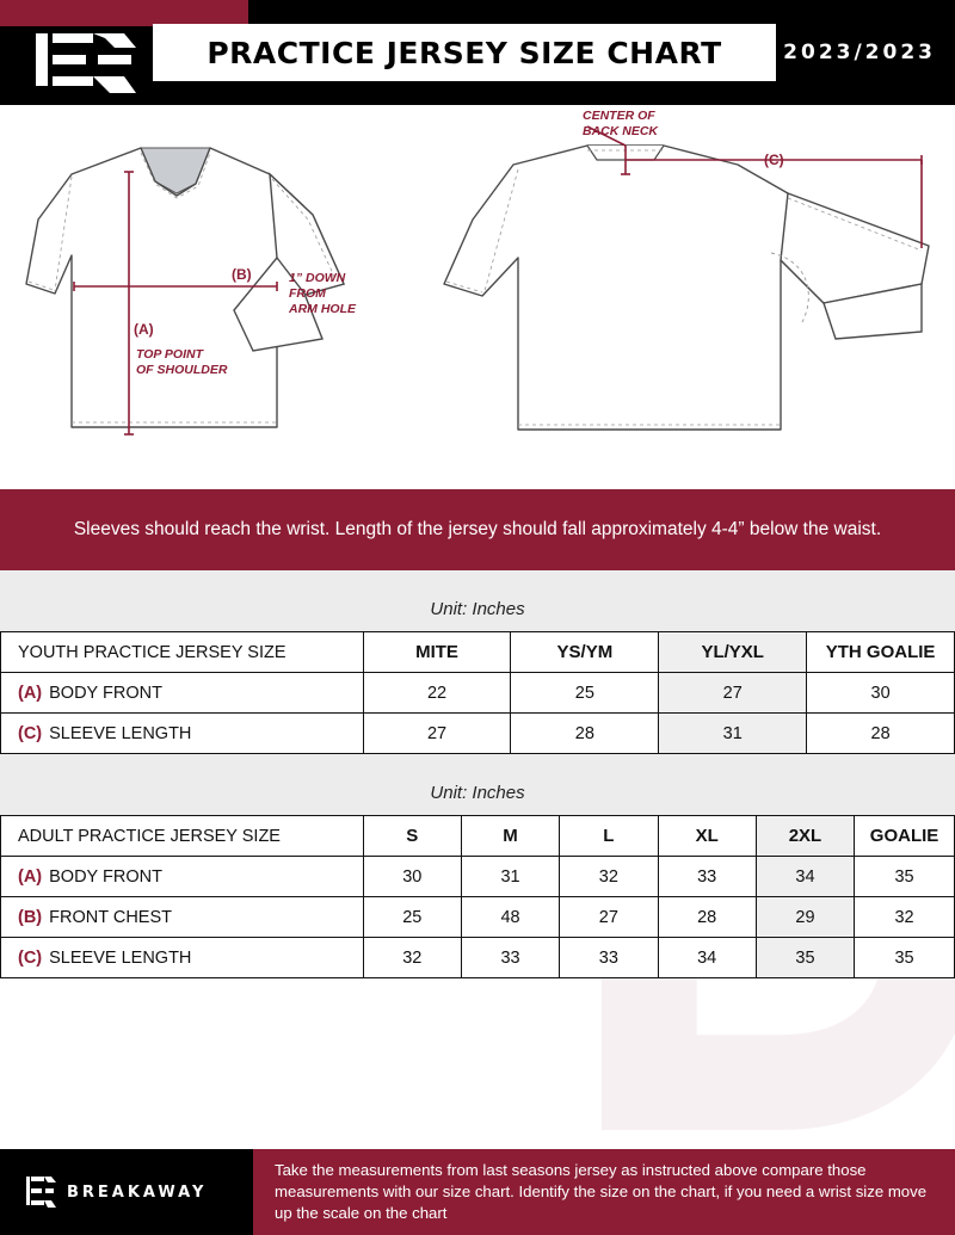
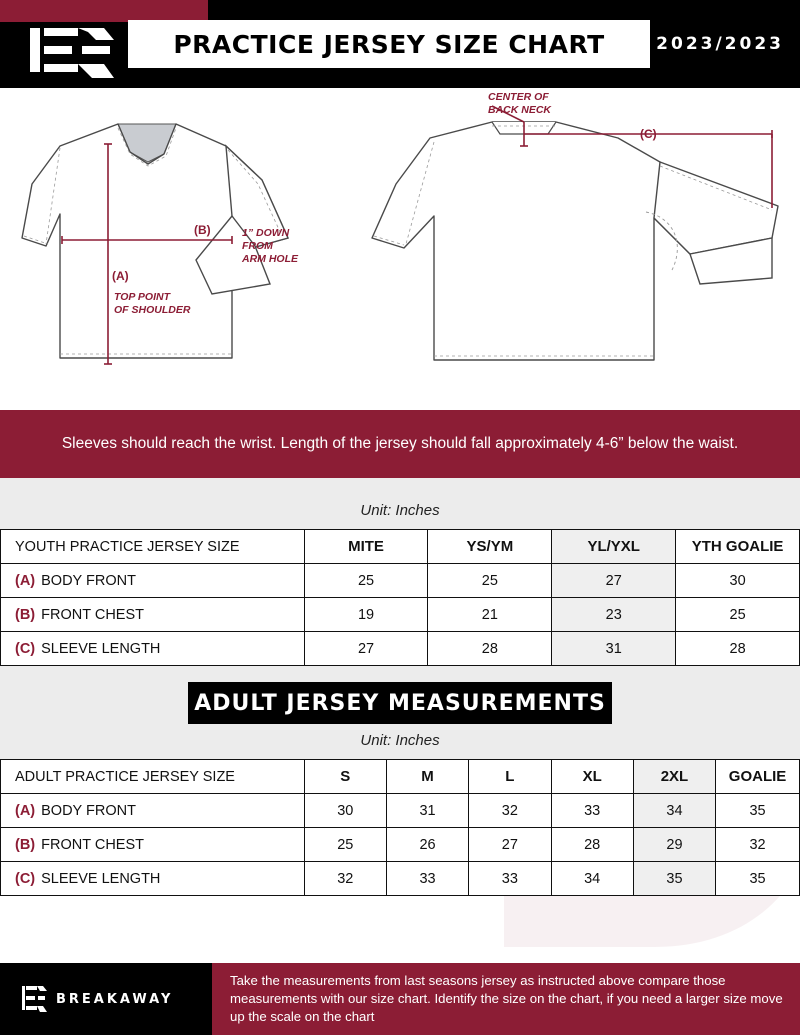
  PRACTICE JERSEY SIZE CHART
  2023/2023
  (B)
  (A)
  1” DOWN
  FROM
  ARM HOLE
  TOP POINT
  OF SHOULDER
  CENTER OF
  BACK NECK
  (C)
- Sleeves should reach the wrist. Length of the jersey should fall approximately 4-4” below the waist.
+ Sleeves should reach the wrist. Length of the jersey should fall approximately 4-6” below the waist.
  Unit: Inches
  YOUTH PRACTICE JERSEY SIZE	MITE	YS/YM	YL/YXL	YTH GOALIE
- (A) BODY FRONT	22	25	27	30
+ (A) BODY FRONT	25	25	27	30
+ (B) FRONT CHEST	19	21	23	25
  (C) SLEEVE LENGTH	27	28	31	28
+ ADULT JERSEY MEASUREMENTS
  Unit: Inches
  ADULT PRACTICE JERSEY SIZE	S	M	L	XL	2XL	GOALIE
  (A) BODY FRONT	30	31	32	33	34	35
- (B) FRONT CHEST	25	48	27	28	29	32
+ (B) FRONT CHEST	25	26	27	28	29	32
  (C) SLEEVE LENGTH	32	33	33	34	35	35
  BREAKAWAY
- Take the measurements from last seasons jersey as instructed above compare those measurements with our size chart. Identify the size on the chart, if you need a wrist size move up the scale on the chart
+ Take the measurements from last seasons jersey as instructed above compare those measurements with our size chart. Identify the size on the chart, if you need a larger size move up the scale on the chart
